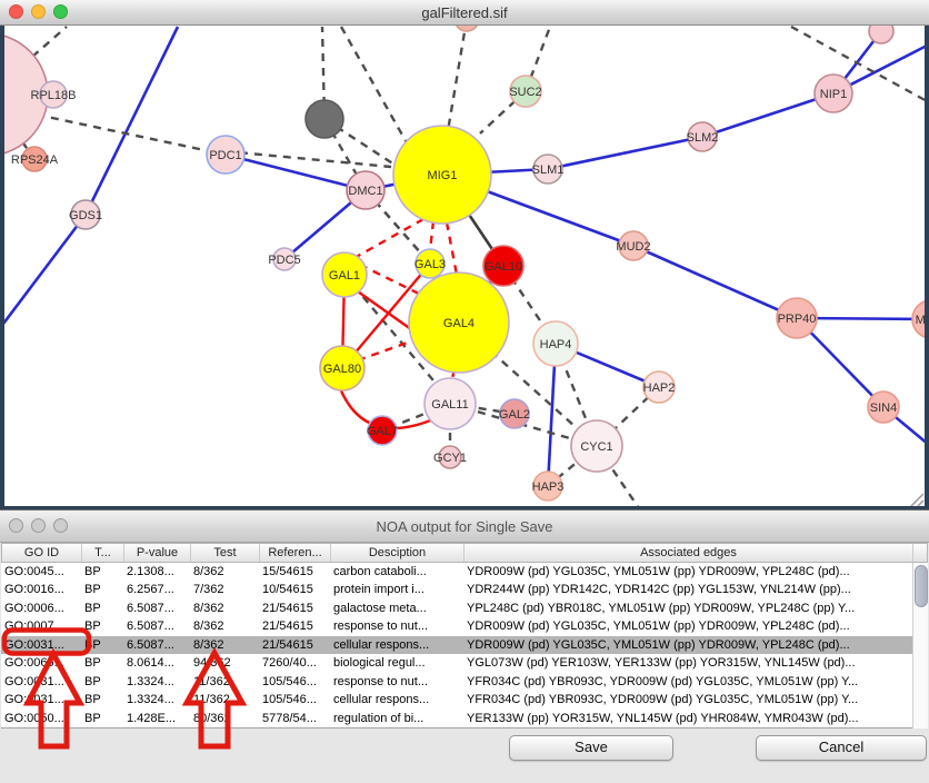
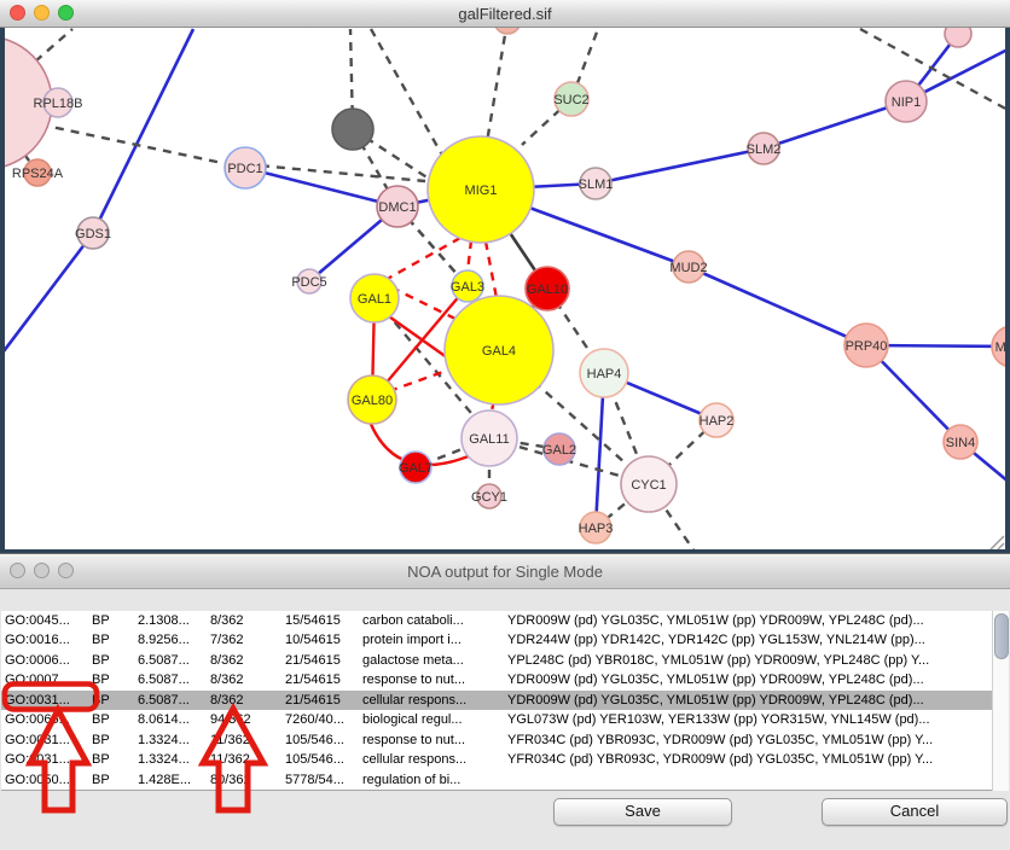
  galFiltered.sif
  RPS24A
  RPL18B
  GDS1
  PDC1
  MIG1
  DMC1
  SUC2
  SLM1
  SLM2
  NIP1
  MUD2
  PDC5
  GAL1
  GAL3
  GAL10
  GAL80
  GAL11
  GAL4
  HAP4
  GAL2
  GAL7
  GCY1
  CYC1
  HAP3
  HAP2
  PRP40
  SIN4
- NOA output for Single Save
+ NOA output for Single Mode
- GO ID
- T...
- P-value
- Test
- Referen...
- Desciption
- Associated edges
  GO:0045...
  BP
  2.1308...
  8/362
  15/54615
  carbon cataboli...
  YDR009W (pd) YGL035C, YML051W (pp) YDR009W, YPL248C (pd)...
  GO:0016...
  BP
- 6.2567...
+ 8.9256...
  7/362
  10/54615
  protein import i...
  YDR244W (pp) YDR142C, YDR142C (pp) YGL153W, YNL214W (pp)...
  GO:0006...
  BP
  6.5087...
  8/362
  21/54615
  galactose meta...
  YPL248C (pd) YBR018C, YML051W (pp) YDR009W, YPL248C (pp) Y...
  GO:0007...
  BP
  6.5087...
  8/362
  21/54615
  response to nut...
  YDR009W (pd) YGL035C, YML051W (pp) YDR009W, YPL248C (pd)...
  GO:0031...
  6.5087...
  8/362
  21/54615
  cellular respons...
  YDR009W (pd) YGL035C, YML051W (pp) YDR009W, YPL248C (pd)...
  GO:006.
  BP
  8.0614...
  7260/40...
  biological regul...
  YGL073W (pd) YER103W, YER133W (pp) YOR315W, YNL145W (pd)...
  GO:031...
  BP
  1.3324...
  1/362
  105/546...
  response to nut...
  YFR034C (pd) YBR093C, YDR009W (pd) YGL035C, YML051W (pp) Y...
  GO:031...
  BP
  1.3324...
  11/362
  105/546...
  cellular respons...
  YFR034C (pd) YBR093C, YDR009W (pd) YGL035C, YML051W (pp) Y...
  GO:000...
  BP
  1.428E...
  5778/54...
  regulation of bi...
- YER133W (pp) YOR315W, YNL145W (pd) YHR084W, YMR043W (pd)...
  Save
  Cancel
